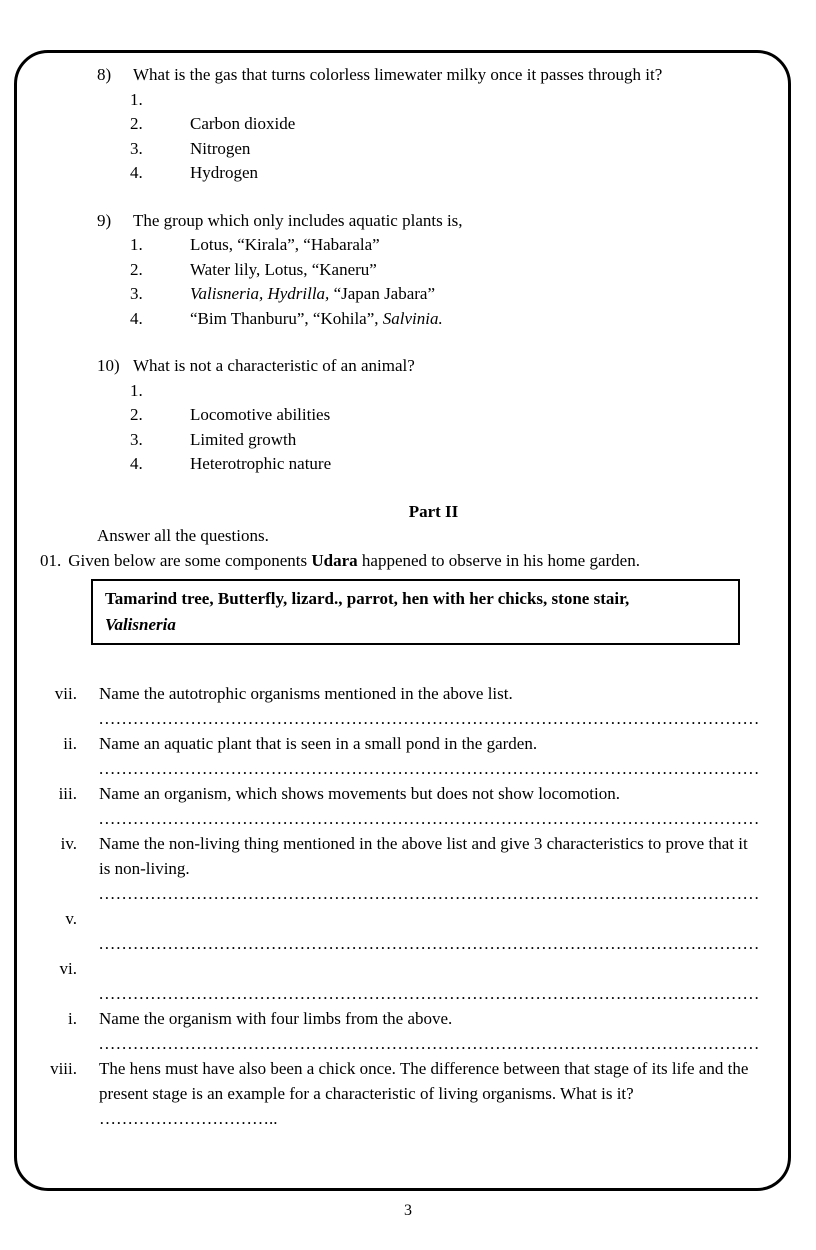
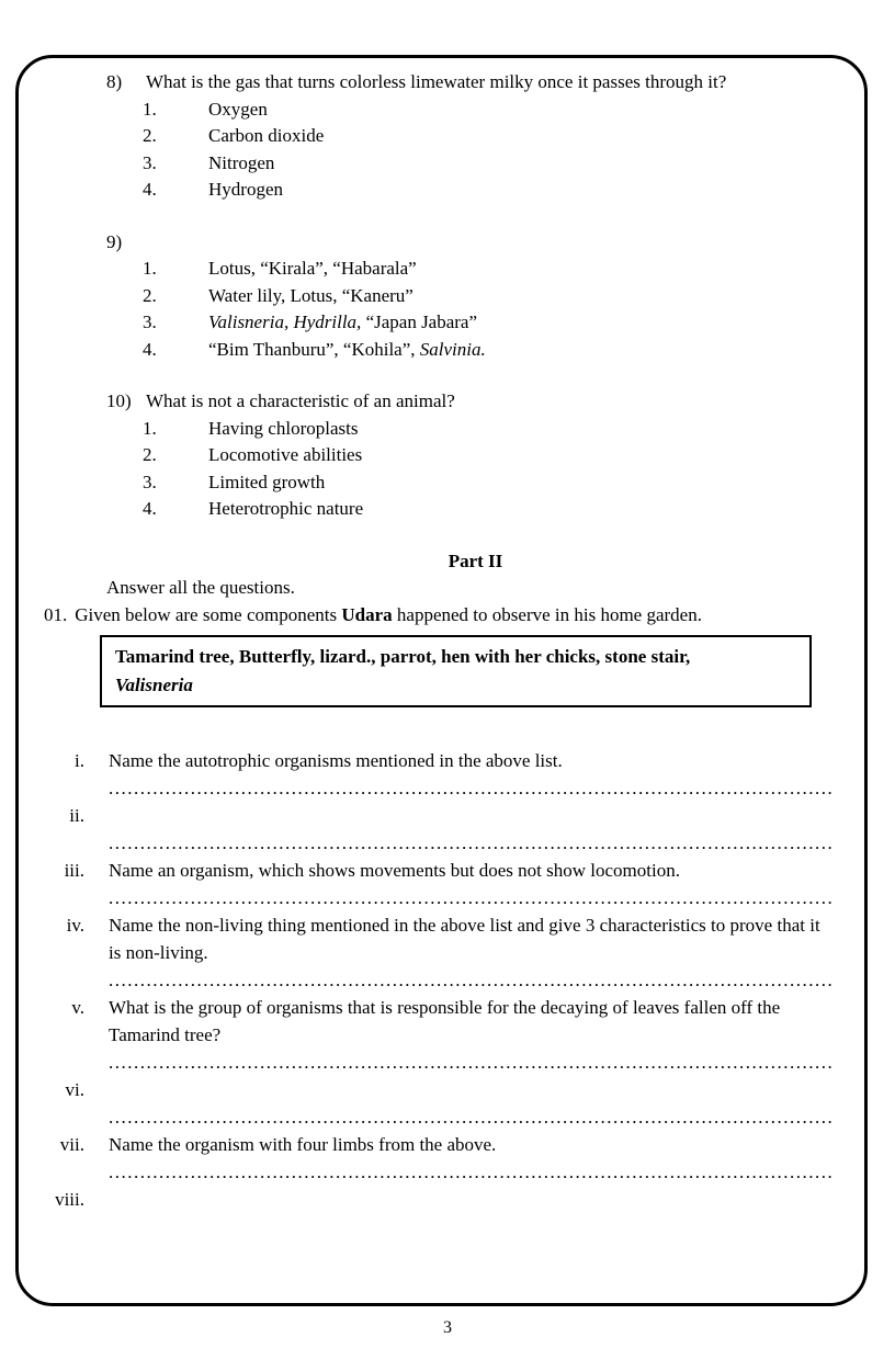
  8)
  What is the gas that turns colorless limewater milky once it passes through it?
  1.
+ Oxygen
  2.
  Carbon dioxide
  3.
  Nitrogen
  4.
  Hydrogen
  9)
- The group which only includes aquatic plants is,
  1.
  Lotus, “Kirala”, “Habarala”
  2.
  Water lily, Lotus, “Kaneru”
  3.
  Valisneria, Hydrilla, “Japan Jabara”
  4.
  “Bim Thanburu”, “Kohila”, Salvinia.
  10)
  What is not a characteristic of an animal?
  1.
+ Having chloroplasts
  2.
  Locomotive abilities
  3.
  Limited growth
  4.
  Heterotrophic nature
  Part II
  Answer all the questions.
  01. Given below are some components Udara happened to observe in his home garden.
  Tamarind tree, Butterfly, lizard., parrot, hen with her chicks, stone stair,
  Valisneria
- vii.
+ i.
  Name the autotrophic organisms mentioned in the above list.
  ii.
- Name an aquatic plant that is seen in a small pond in the garden.
  iii.
  Name an organism, which shows movements but does not show locomotion.
  iv.
  Name the non-living thing mentioned in the above list and give 3 characteristics to prove that it is non-living.
  v.
+ What is the group of organisms that is responsible for the decaying of leaves fallen off the Tamarind tree?
  vi.
- i.
+ vii.
  Name the organism with four limbs from the above.
  viii.
- The hens must have also been a chick once. The difference between that stage of its life and the present stage is an example for a characteristic of living organisms. What is it? …………………………..
  3
